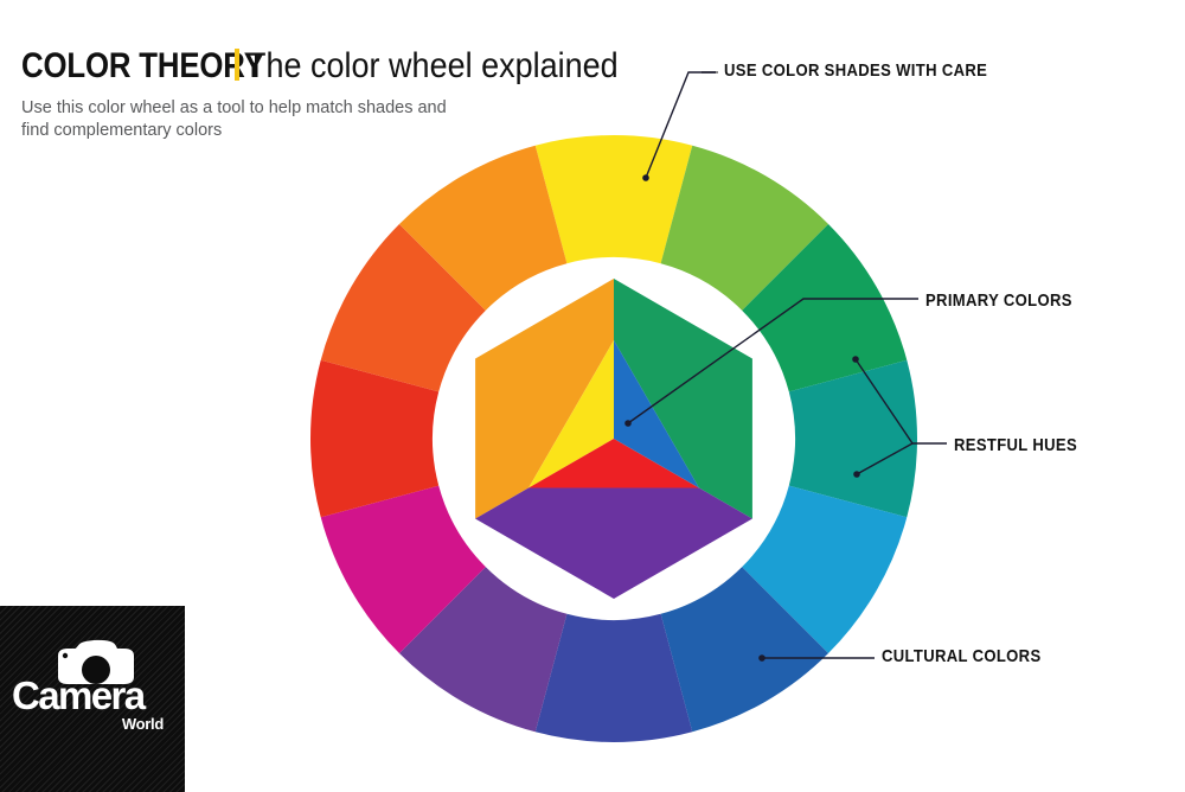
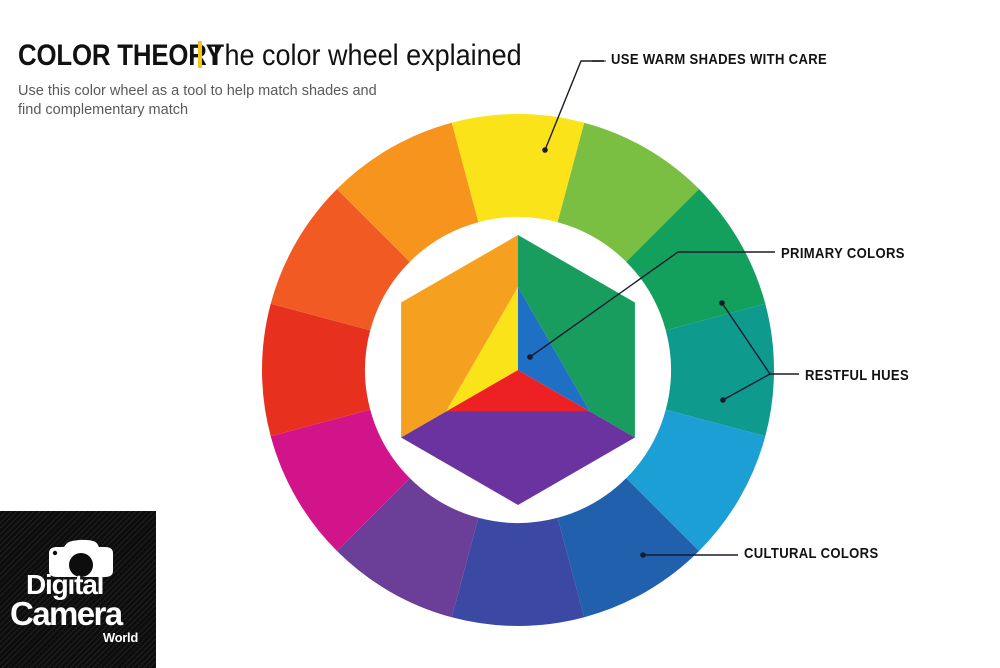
  COLOR THEORY
  The color wheel explained
- Use this color wheel as a tool to help match shades and find complementary colors
+ Use this color wheel as a tool to help match shades and find complementary match
- USE COLOR SHADES WITH CARE
+ USE WARM SHADES WITH CARE
  PRIMARY COLORS
  RESTFUL HUES
  CULTURAL COLORS
+ Digital
  Camera
  World
